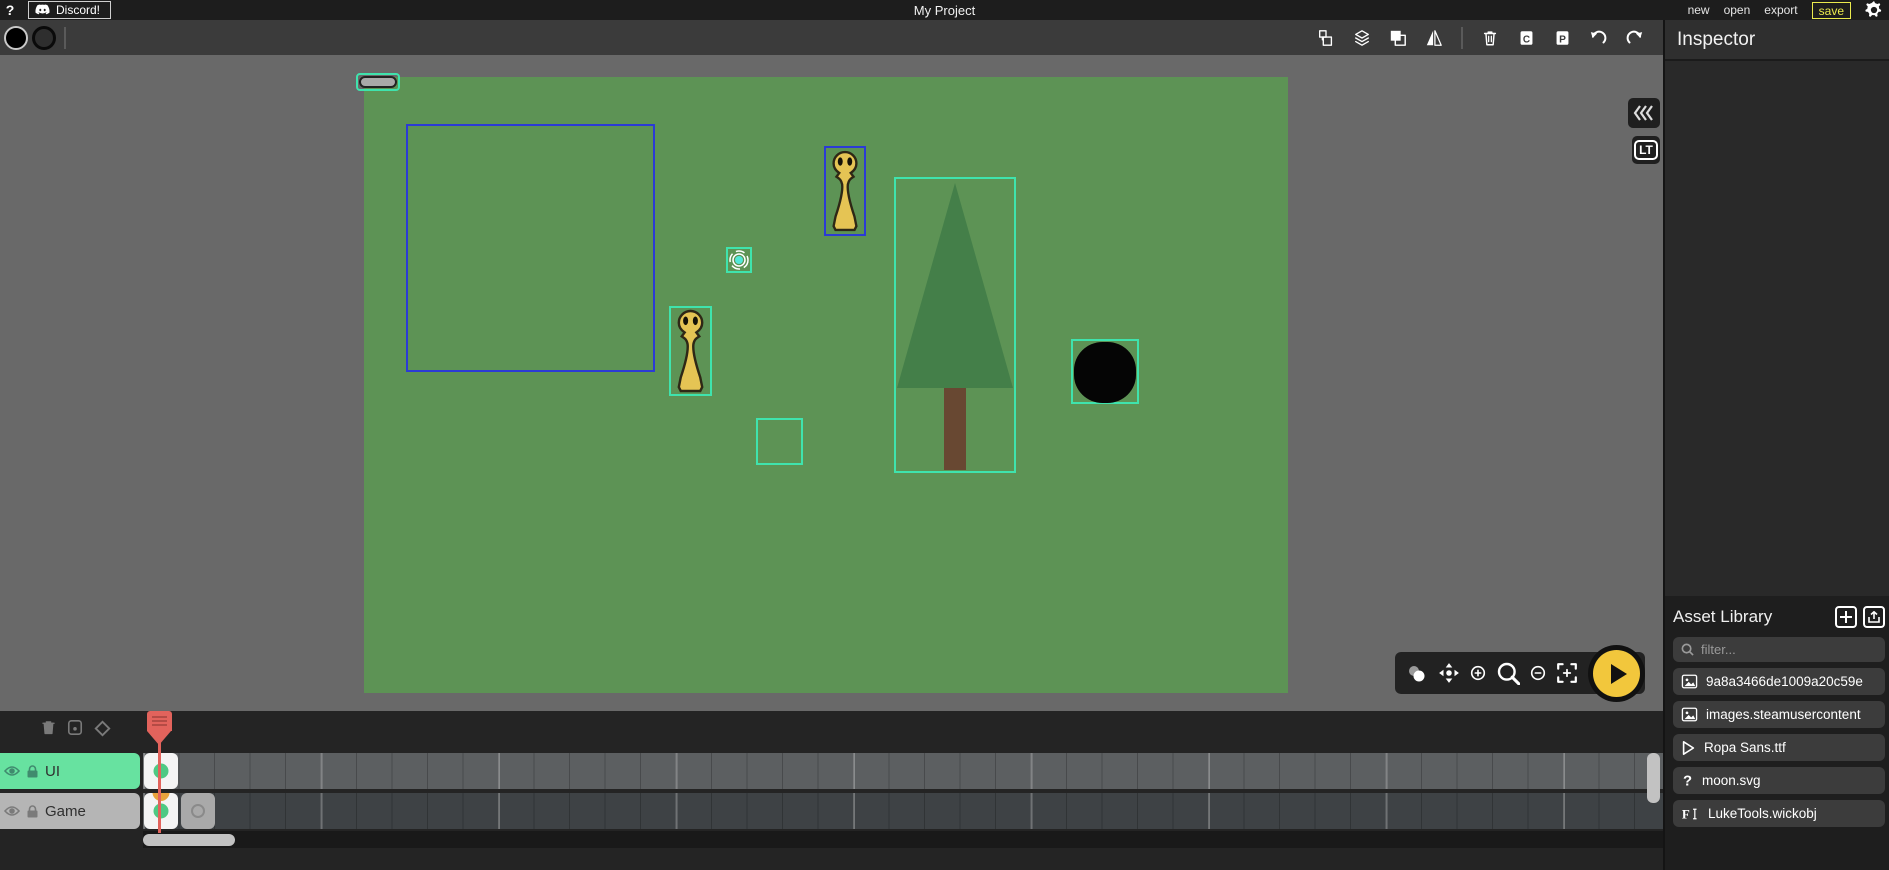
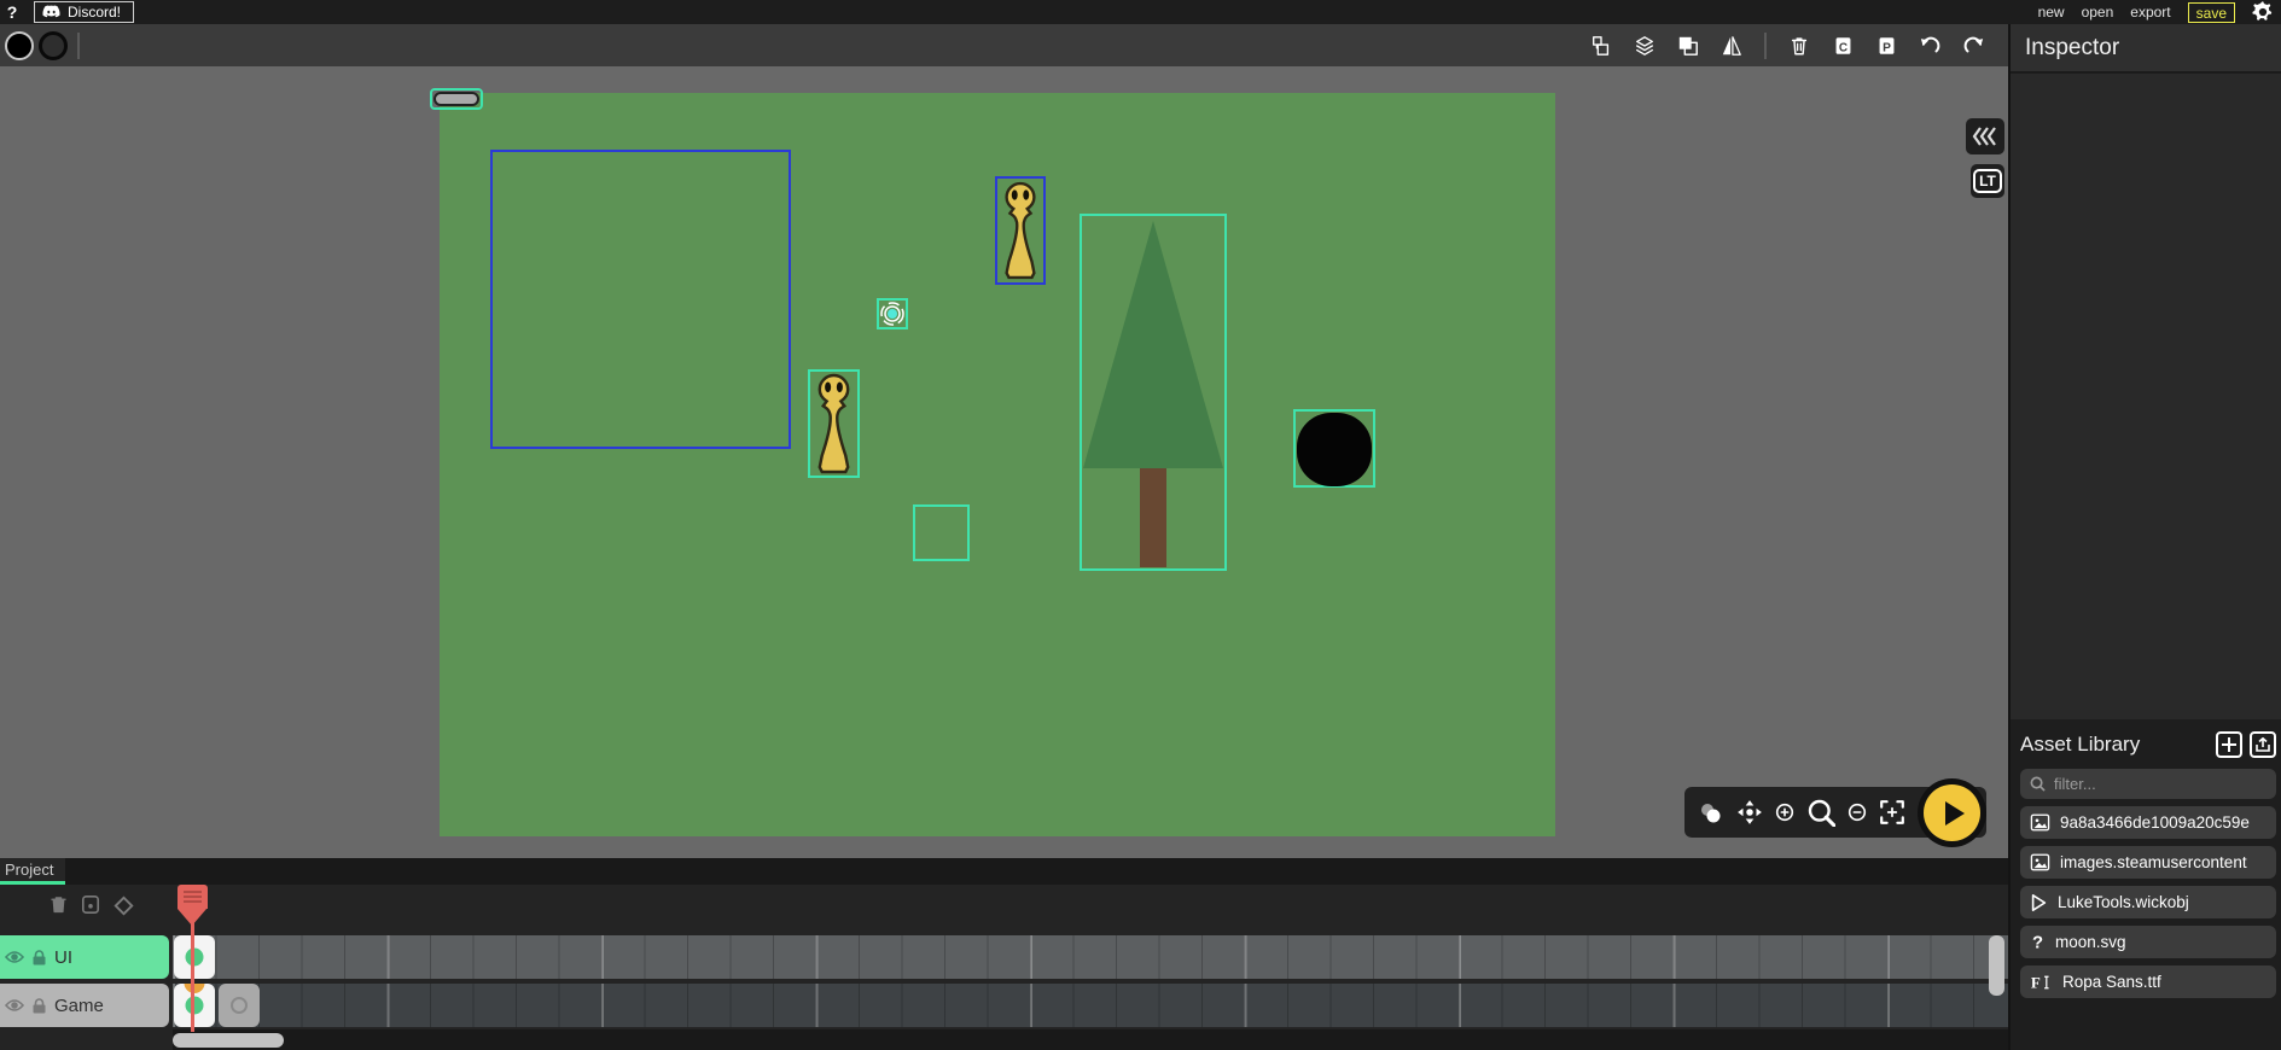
  ?
  Discord!
- My Project
  new
  open
  export
  save
  C
  P
  LT
  Inspector
  Asset Library
  filter...
  9a8a3466de1009a20c59e
  images.steamusercontent
- Ropa Sans.ttf
+ LukeTools.wickobj
  ?
  moon.svg
  F
- LukeTools.wickobj
+ Ropa Sans.ttf
+ Project
  UI
  Game
